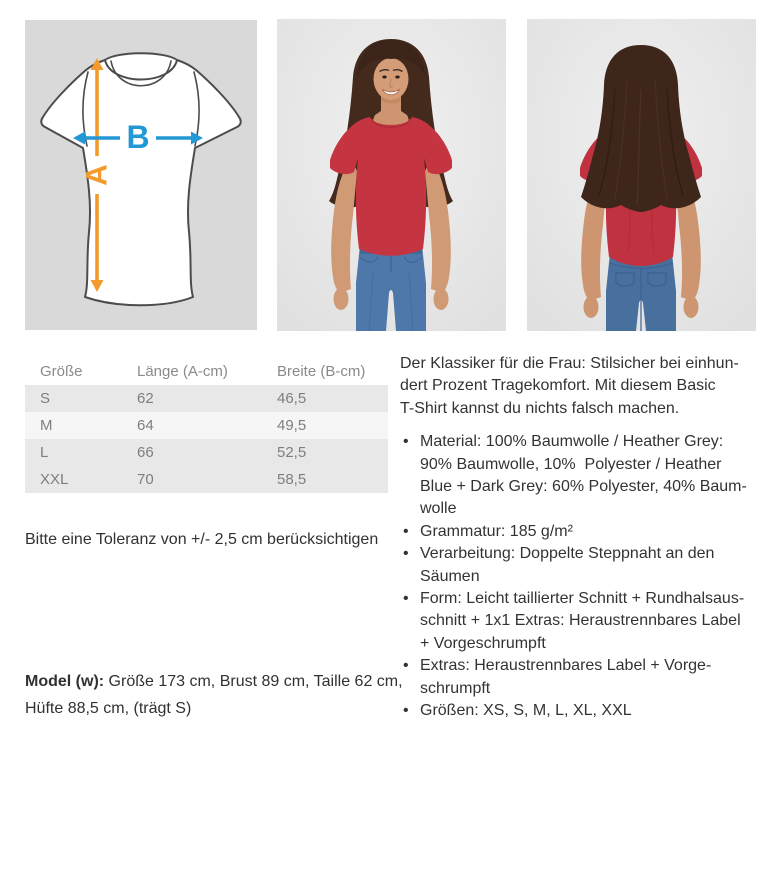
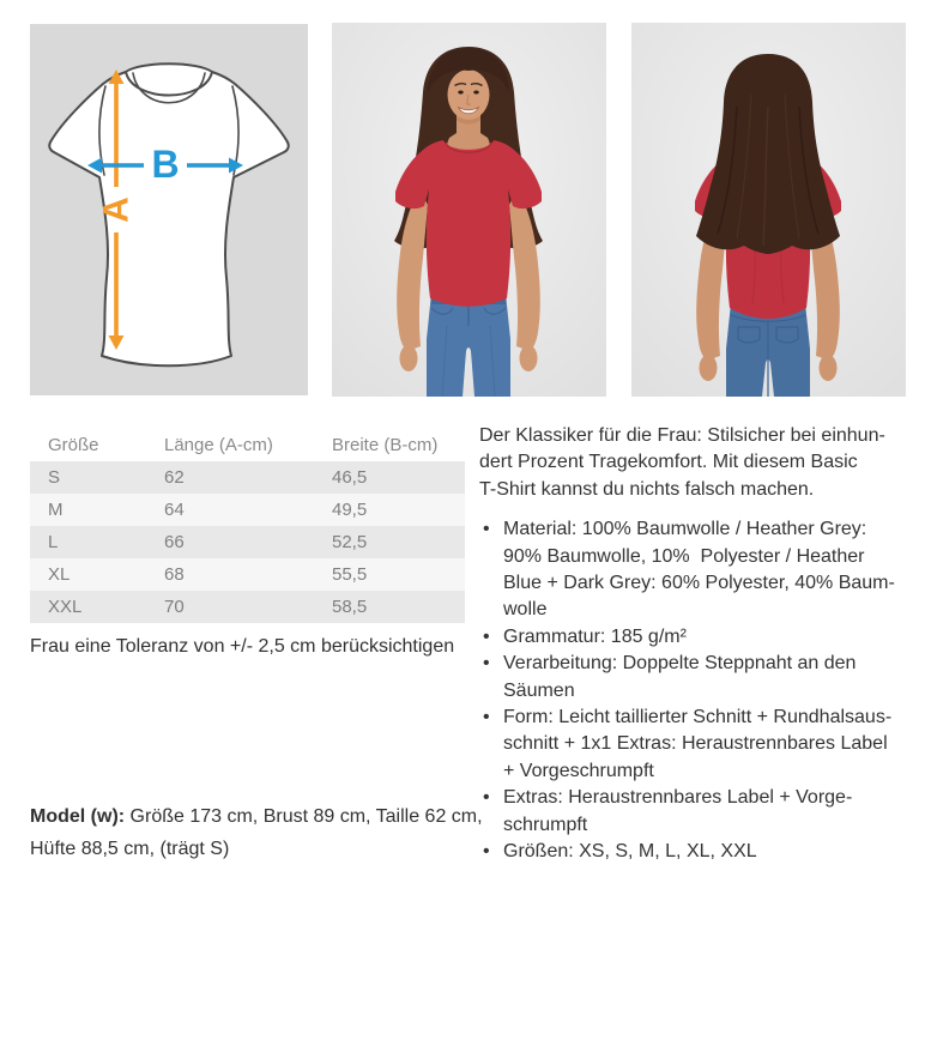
  B
  Größe	Länge (A-cm)	Breite (B-cm)
  S	62	46,5
  M	64	49,5
  L	66	52,5
+ XL	68	55,5
  XXL	70	58,5
- Bitte eine Toleranz von +/- 2,5 cm berücksichtigen
+ Frau eine Toleranz von +/- 2,5 cm berücksichtigen
  Model (w): Größe 173 cm, Brust 89 cm, Taille 62 cm, Hüfte 88,5 cm, (trägt S)
  Der Klassiker für die Frau: Stilsicher bei einhun-
  dert Prozent Tragekomfort. Mit diesem Basic
  T-Shirt kannst du nichts falsch machen.
  •
  Material: 100% Baumwolle / Heather Grey:
  90% Baumwolle, 10% Polyester / Heather
  Blue + Dark Grey: 60% Polyester, 40% Baum-
  wolle
  •
  Grammatur: 185 g/m²
  •
  Verarbeitung: Doppelte Steppnaht an den
  Säumen
  •
  Form: Leicht taillierter Schnitt + Rundhalsaus-
  schnitt + 1x1 Extras: Heraustrennbares Label
  + Vorgeschrumpft
  •
  Extras: Heraustrennbares Label + Vorge-
  schrumpft
  •
  Größen: XS, S, M, L, XL, XXL
